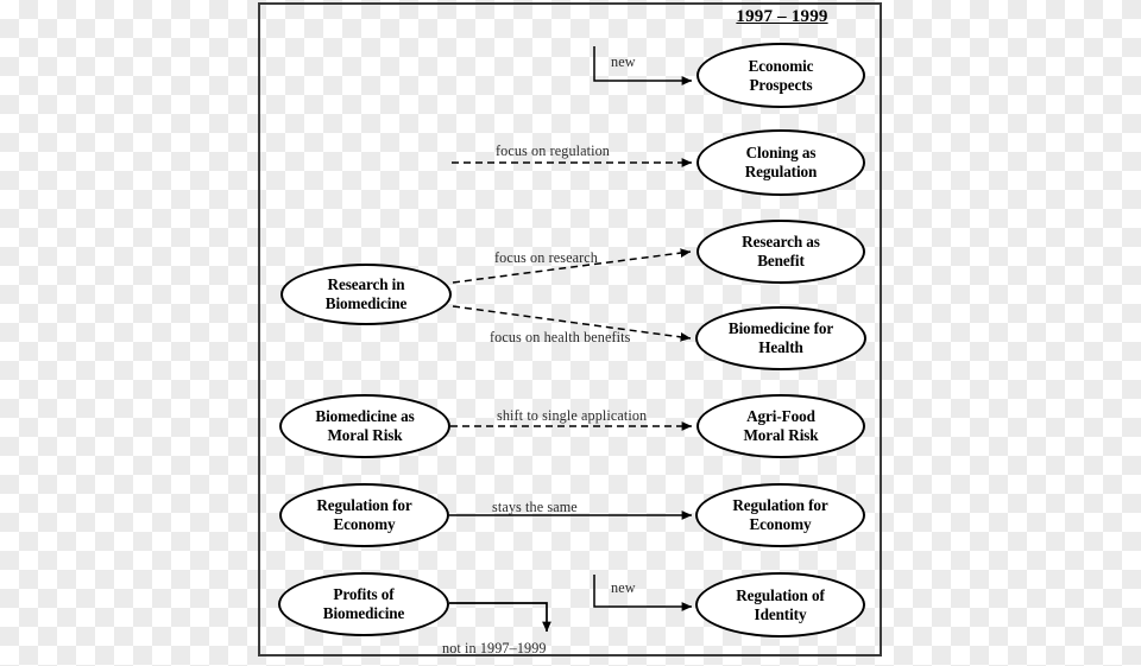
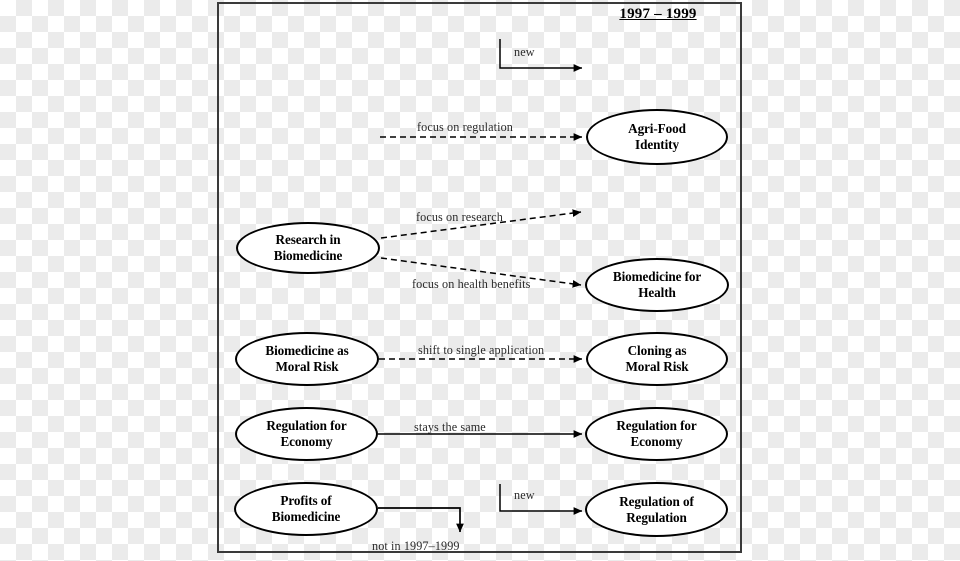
  1997 – 1999
  new
  focus on regulation
  focus on research
  focus on health benefits
  shift to single application
  stays the same
  new
  not in 1997–1999
  Research in
  Biomedicine
  Biomedicine as
  Moral Risk
  Regulation for
  Economy
  Profits of
  Biomedicine
- Economic
- Prospects
- Cloning as
+ Agri-Food
- Regulation
+ Identity
- Research as
- Benefit
  Biomedicine for
  Health
- Agri-Food
+ Cloning as
  Moral Risk
  Regulation for
  Economy
  Regulation of
- Identity
+ Regulation
